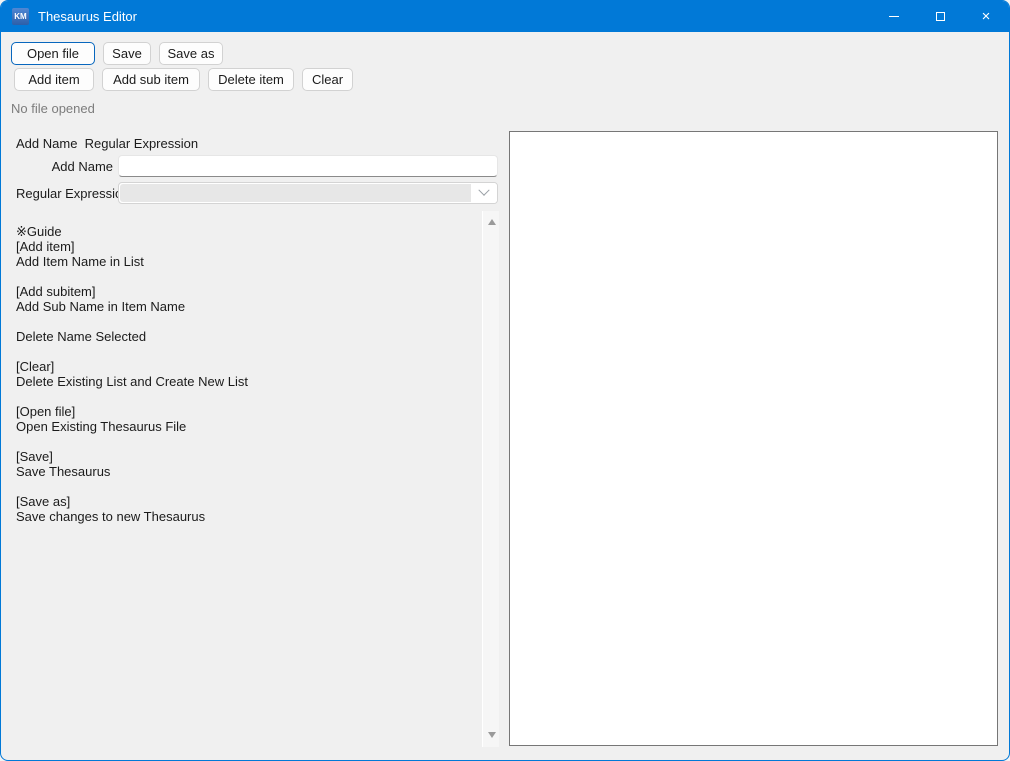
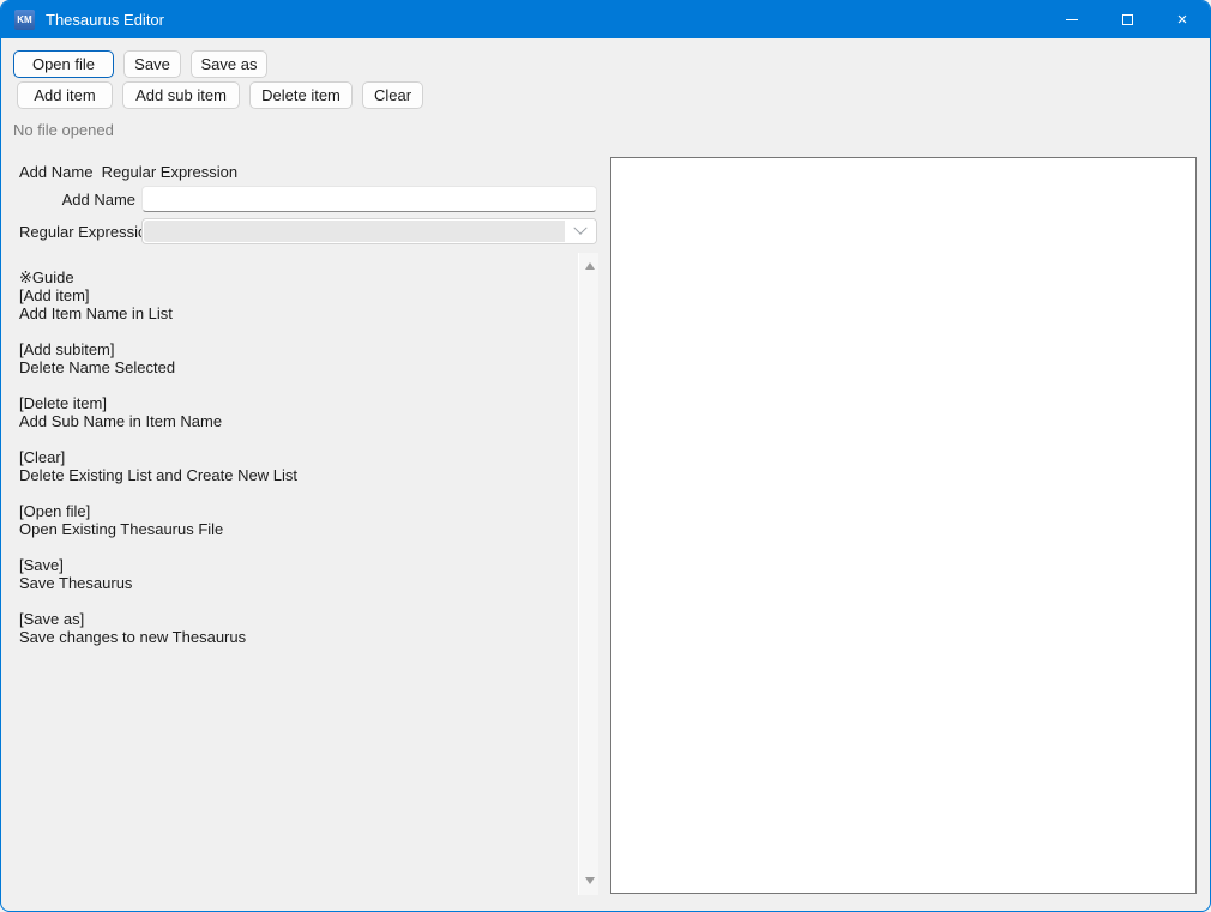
  KM
  Thesaurus Editor
  ×
  Open file
  Save
  Save as
  Add item
  Add sub item
  Delete item
  Clear
  No file opened
  Add Name Regular Expression
  Add Name
  Regular Expressi
  ※Guide
  [Add item]
  Add Item Name in List
  [Add subitem]
- Add Sub Name in Item Name
+ Delete Name Selected
+ [Delete item]
- Delete Name Selected
+ Add Sub Name in Item Name
  [Clear]
  Delete Existing List and Create New List
  [Open file]
  Open Existing Thesaurus File
  [Save]
  Save Thesaurus
  [Save as]
  Save changes to new Thesaurus
